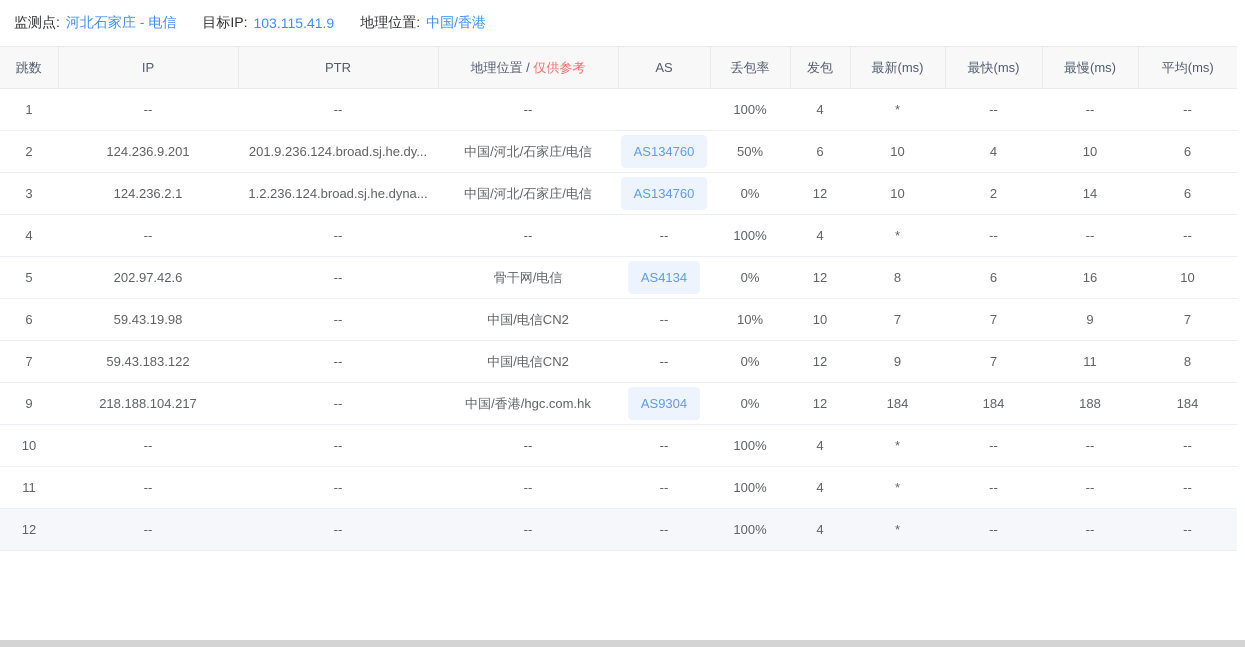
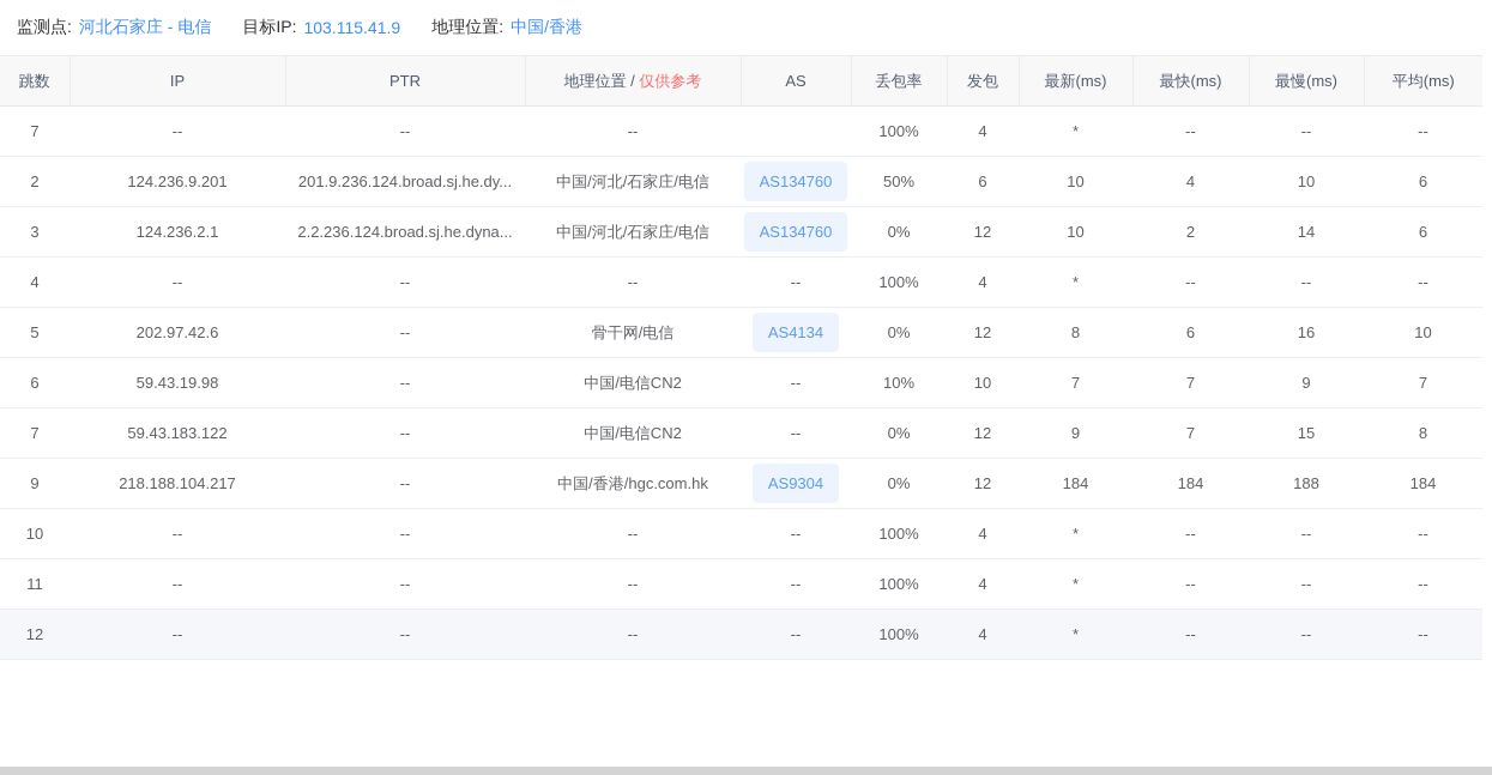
  监测点:
  河北石家庄 - 电信
  目标IP:
  103.115.41.9
  地理位置:
  中国/香港
  跳数	IP	PTR	地理位置 / 仅供参考	AS	丢包率	发包	最新(ms)	最快(ms)	最慢(ms)	平均(ms)
- 1	--	--	--		100%	4	*	--	--	--
+ 7	--	--	--		100%	4	*	--	--	--
  2	124.236.9.201	201.9.236.124.broad.sj.he.dy...	中国/河北/石家庄/电信	AS134760	50%	6	10	4	10	6
- 3	124.236.2.1	1.2.236.124.broad.sj.he.dyna...	中国/河北/石家庄/电信	AS134760	0%	12	10	2	14	6
+ 3	124.236.2.1	2.2.236.124.broad.sj.he.dyna...	中国/河北/石家庄/电信	AS134760	0%	12	10	2	14	6
  4	--	--	--	--	100%	4	*	--	--	--
  5	202.97.42.6	--	骨干网/电信	AS4134	0%	12	8	6	16	10
  6	59.43.19.98	--	中国/电信CN2	--	10%	10	7	7	9	7
- 7	59.43.183.122	--	中国/电信CN2	--	0%	12	9	7	11	8
+ 7	59.43.183.122	--	中国/电信CN2	--	0%	12	9	7	15	8
  9	218.188.104.217	--	中国/香港/hgc.com.hk	AS9304	0%	12	184	184	188	184
  10	--	--	--	--	100%	4	*	--	--	--
  11	--	--	--	--	100%	4	*	--	--	--
  12	--	--	--	--	100%	4	*	--	--	--
